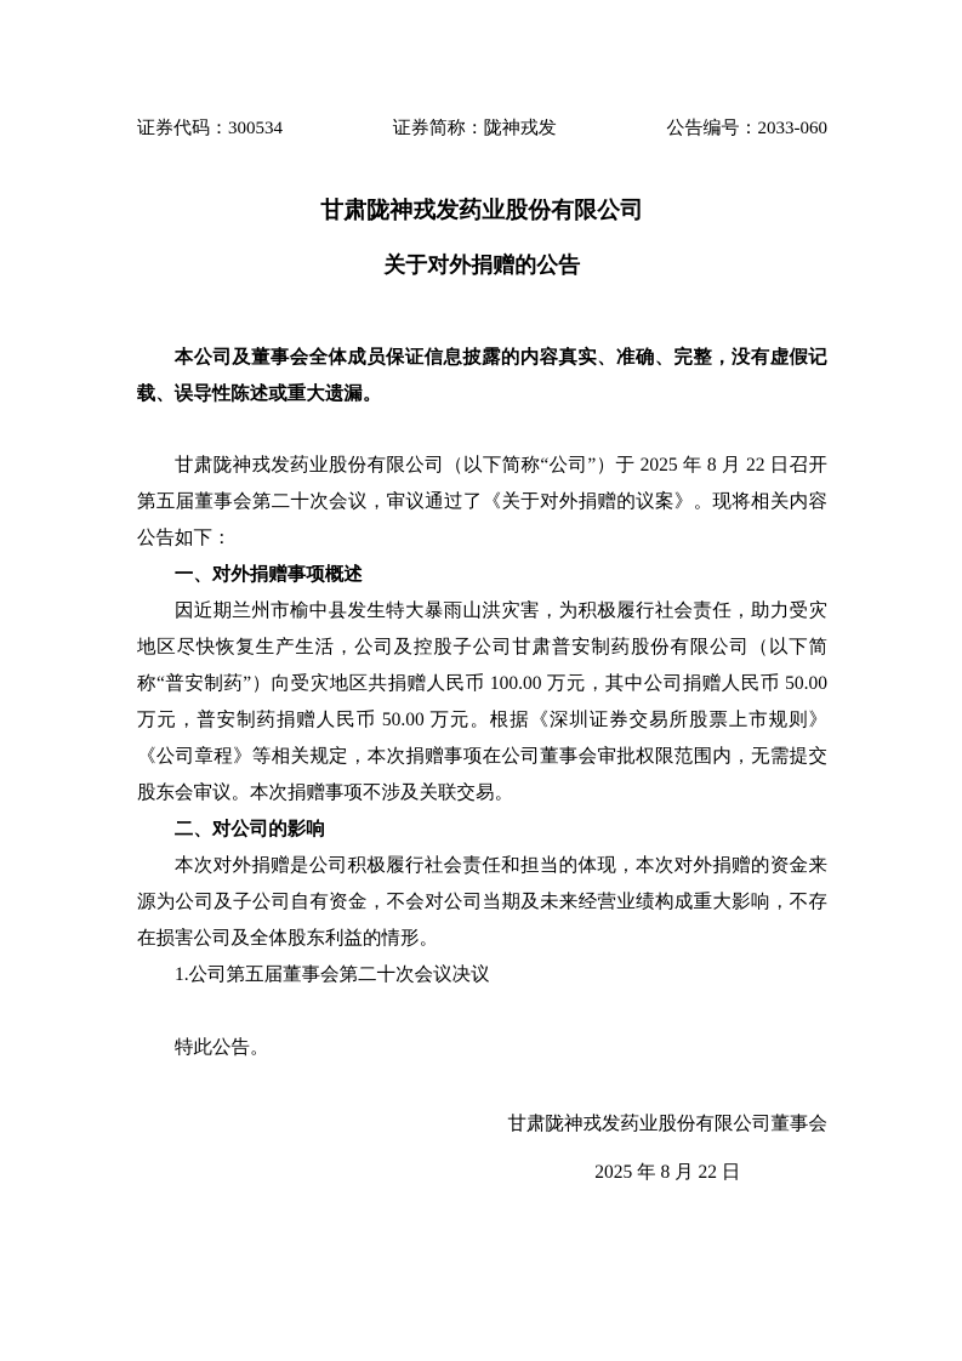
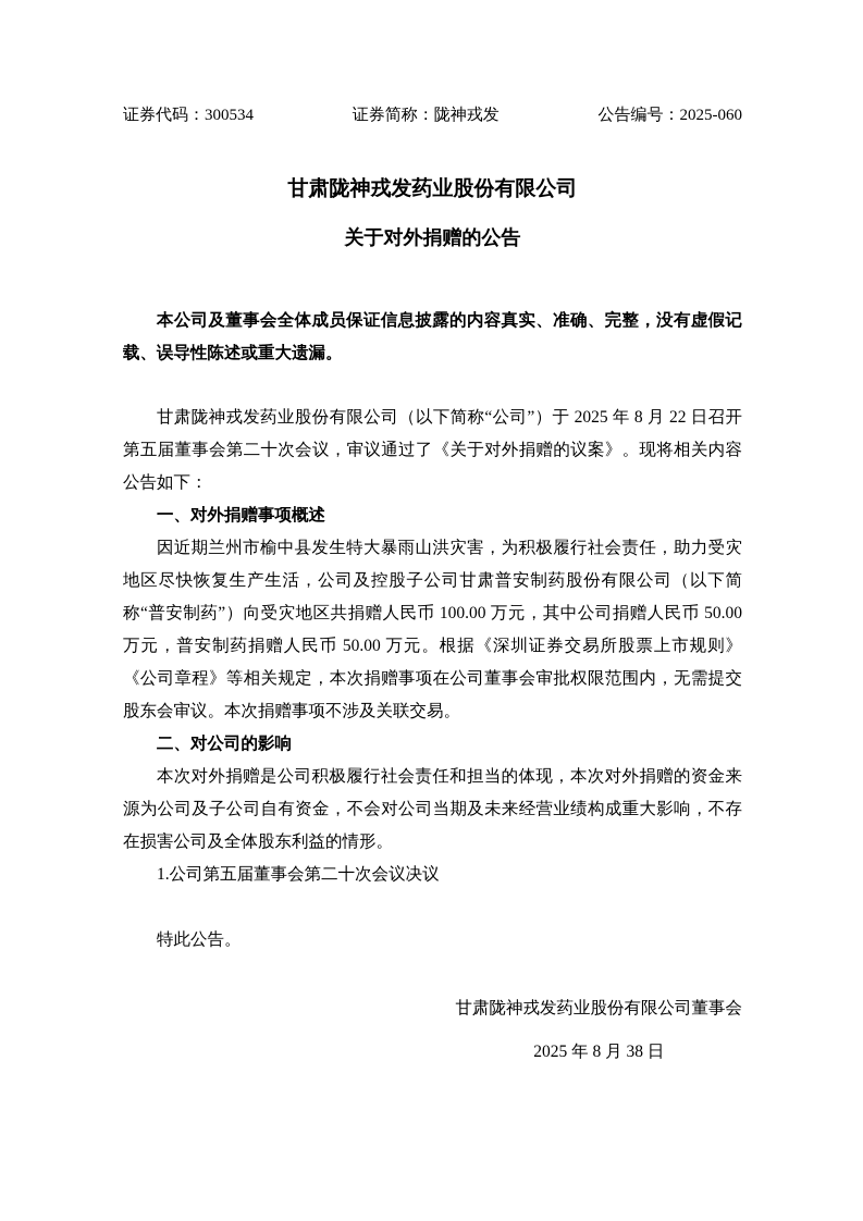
  证券代码：300534
  证券简称：陇神戎发
- 公告编号：2033-060
+ 公告编号：2025-060
  甘肃陇神戎发药业股份有限公司
  关于对外捐赠的公告
  本公司及董事会全体成员保证信息披露的内容真实、准确、完整，没有虚假记载、误导性陈述或重大遗漏。
  甘肃陇神戎发药业股份有限公司（以下简称“公司”）于 2025 年 8 月 22 日召开第五届董事会第二十次会议，审议通过了《关于对外捐赠的议案》。现将相关内容公告如下：
  一、对外捐赠事项概述
  因近期兰州市榆中县发生特大暴雨山洪灾害，为积极履行社会责任，助力受灾地区尽快恢复生产生活，公司及控股子公司甘肃普安制药股份有限公司（以下简称“普安制药”）向受灾地区共捐赠人民币 100.00 万元，其中公司捐赠人民币 50.00 万元，普安制药捐赠人民币 50.00 万元。根据《深圳证券交易所股票上市规则》《公司章程》等相关规定，本次捐赠事项在公司董事会审批权限范围内，无需提交股东会审议。本次捐赠事项不涉及关联交易。
  二、对公司的影响
  本次对外捐赠是公司积极履行社会责任和担当的体现，本次对外捐赠的资金来源为公司及子公司自有资金，不会对公司当期及未来经营业绩构成重大影响，不存在损害公司及全体股东利益的情形。
  1.公司第五届董事会第二十次会议决议
  特此公告。
  甘肃陇神戎发药业股份有限公司董事会
- 2025 年 8 月 22 日
+ 2025 年 8 月 38 日
